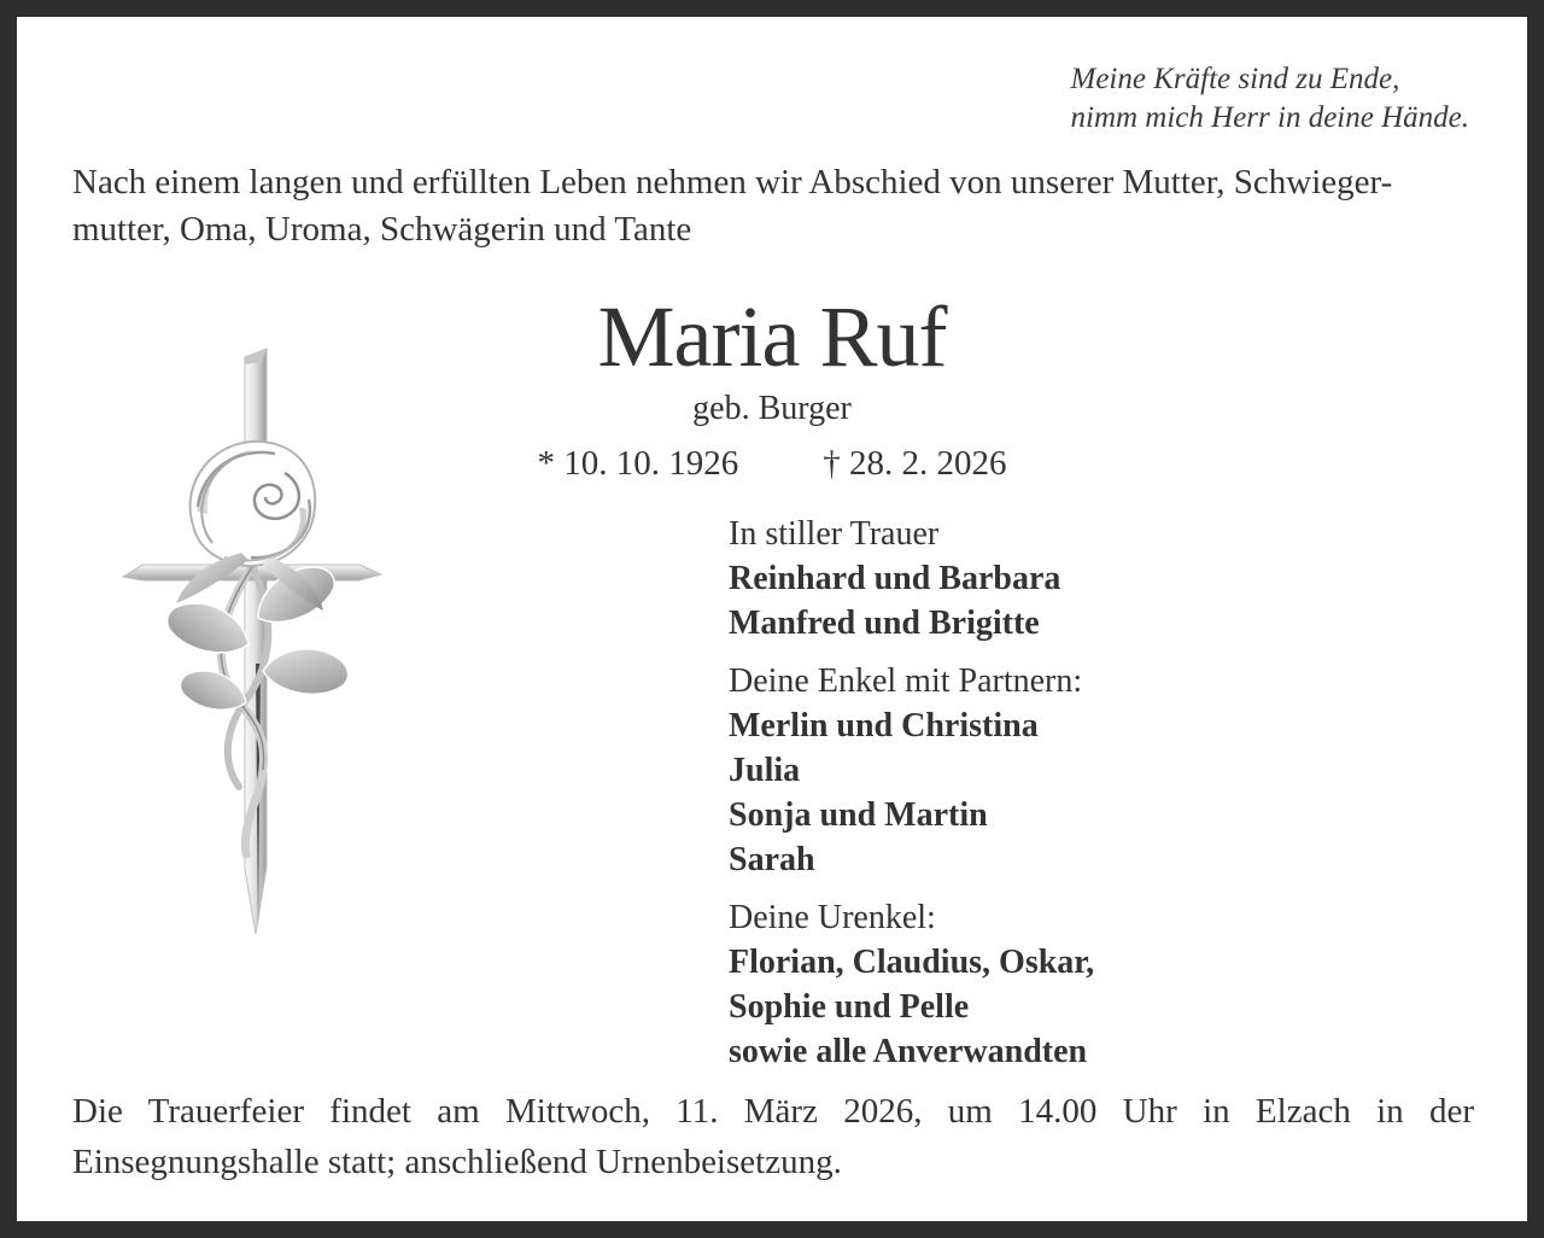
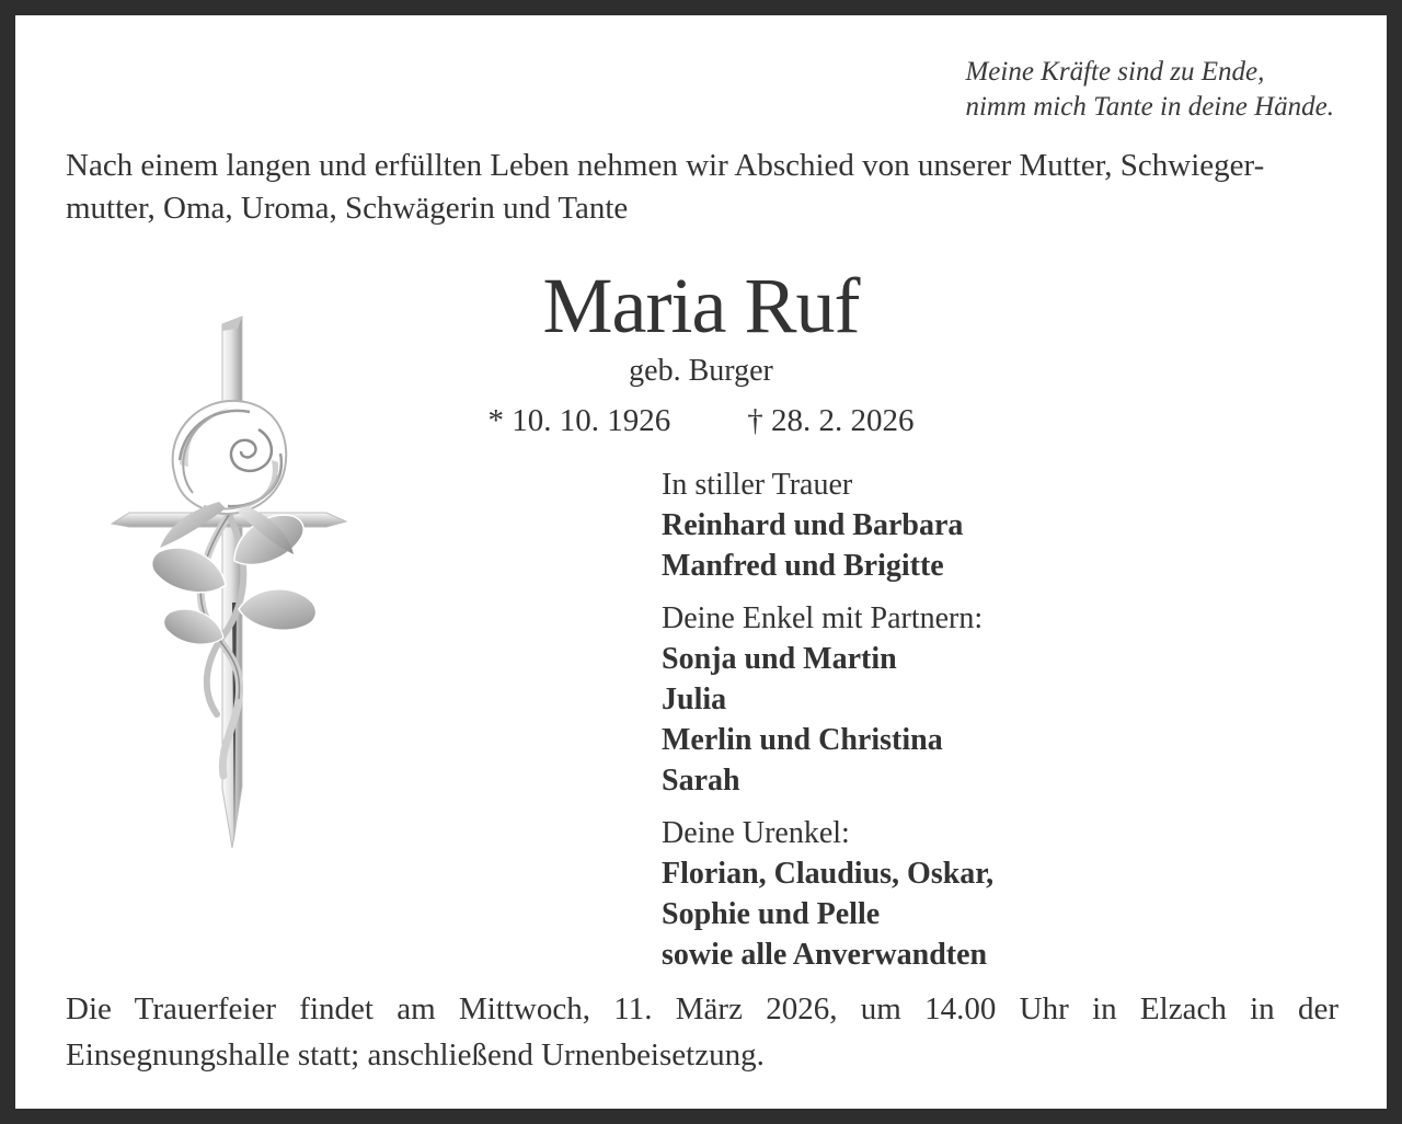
  Meine Kräfte sind zu Ende,
- nimm mich Herr in deine Hände.
+ nimm mich Tante in deine Hände.
  Nach einem langen und erfüllten Leben nehmen wir Abschied von unserer Mutter, Schwieger-
  mutter, Oma, Uroma, Schwägerin und Tante
  Maria Ruf
  geb. Burger
  * 10. 10. 1926
  † 28. 2. 2026
  In stiller Trauer
  Reinhard und Barbara
  Manfred und Brigitte
  Deine Enkel mit Partnern:
- Merlin und Christina
+ Sonja und Martin
  Julia
- Sonja und Martin
+ Merlin und Christina
  Sarah
  Deine Urenkel:
  Florian, Claudius, Oskar,
  Sophie und Pelle
  sowie alle Anverwandten
  Die Trauerfeier findet am Mittwoch, 11. März 2026, um 14.00 Uhr in Elzach in der
  Einsegnungshalle statt; anschließend Urnenbeisetzung.
